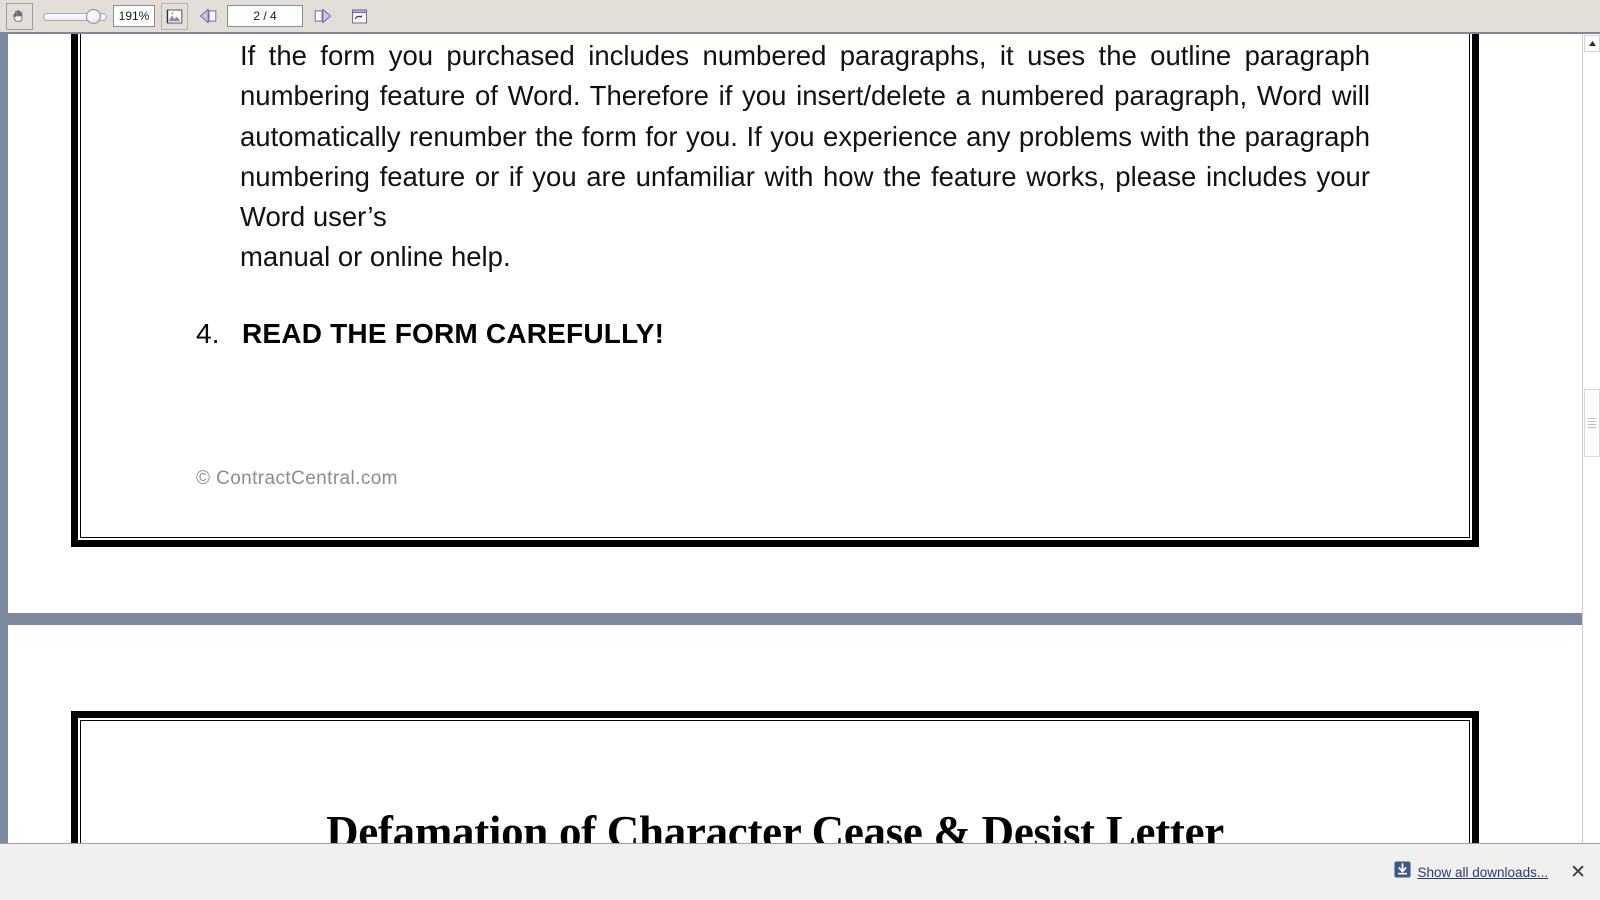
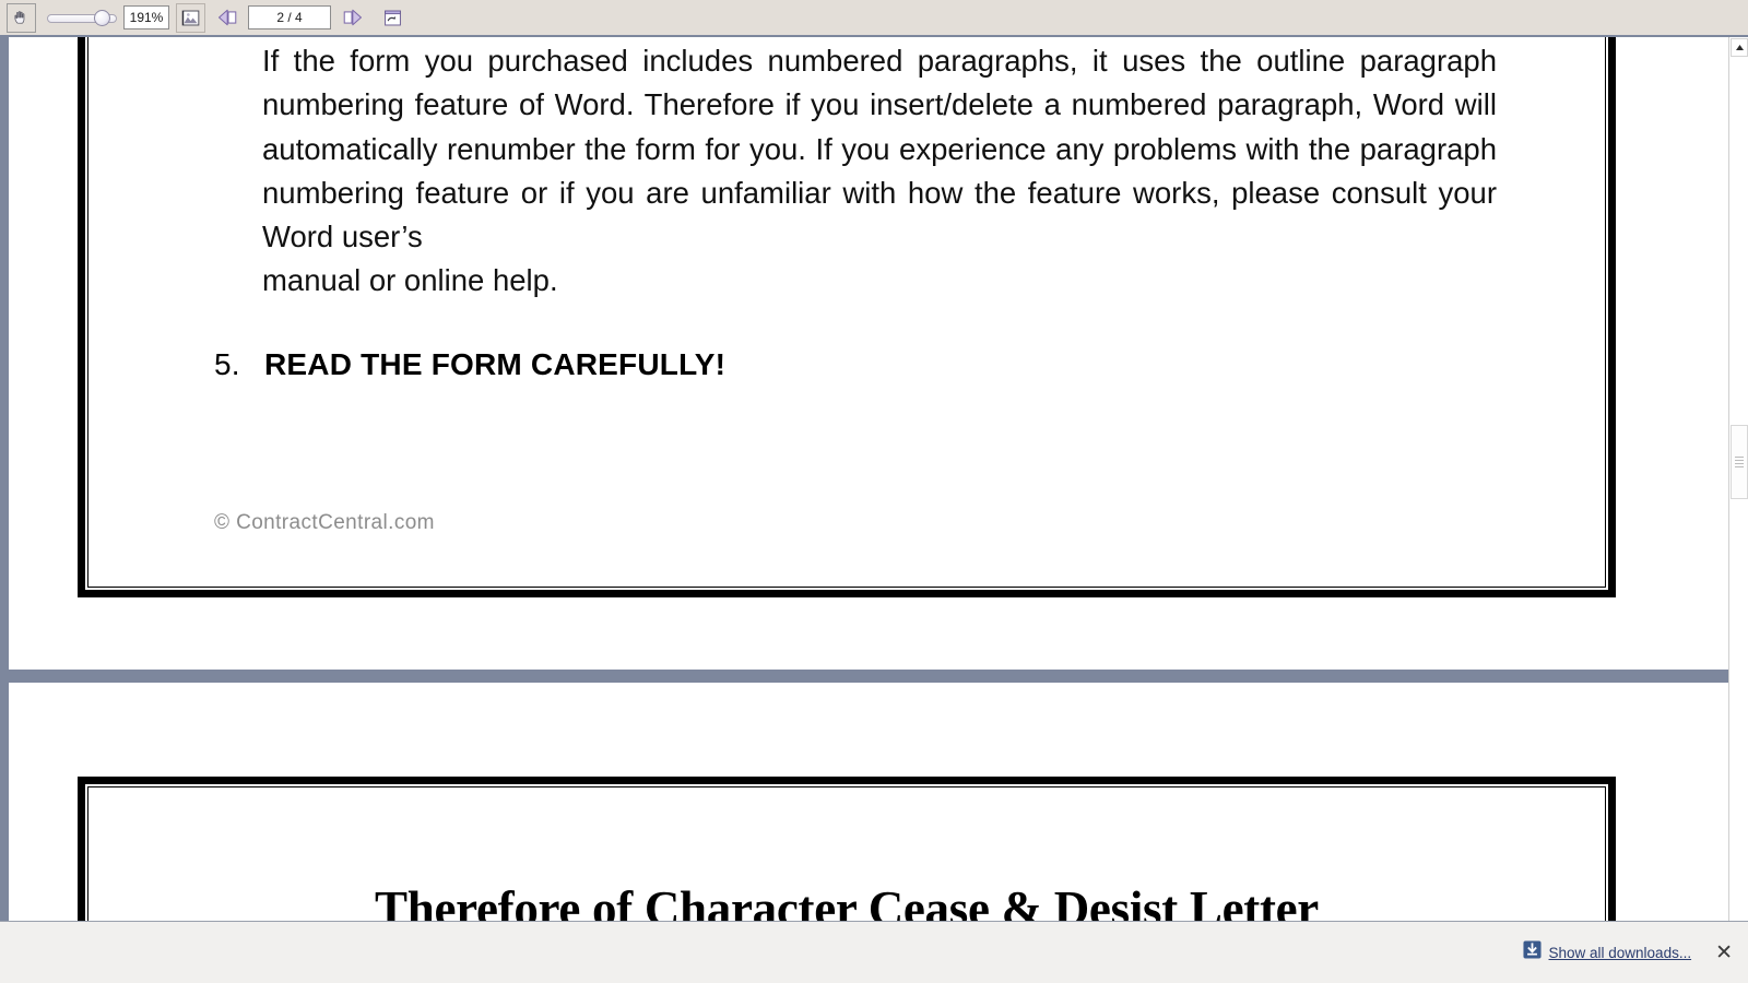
  191%
  2 / 4
- If the form you purchased includes numbered paragraphs, it uses the outline paragraph numbering feature of Word. Therefore if you insert/delete a numbered paragraph, Word will automatically renumber the form for you. If you experience any problems with the paragraph numbering feature or if you are unfamiliar with how the feature works, please includes your Word user’s
+ If the form you purchased includes numbered paragraphs, it uses the outline paragraph numbering feature of Word. Therefore if you insert/delete a numbered paragraph, Word will automatically renumber the form for you. If you experience any problems with the paragraph numbering feature or if you are unfamiliar with how the feature works, please consult your Word user’s
  manual or online help.
- 4. READ THE FORM CAREFULLY!
+ 5. READ THE FORM CAREFULLY!
  © ContractCentral.com
- Defamation of Character Cease & Desist Letter
+ Therefore of Character Cease & Desist Letter
  Show all downloads...
  ✕
